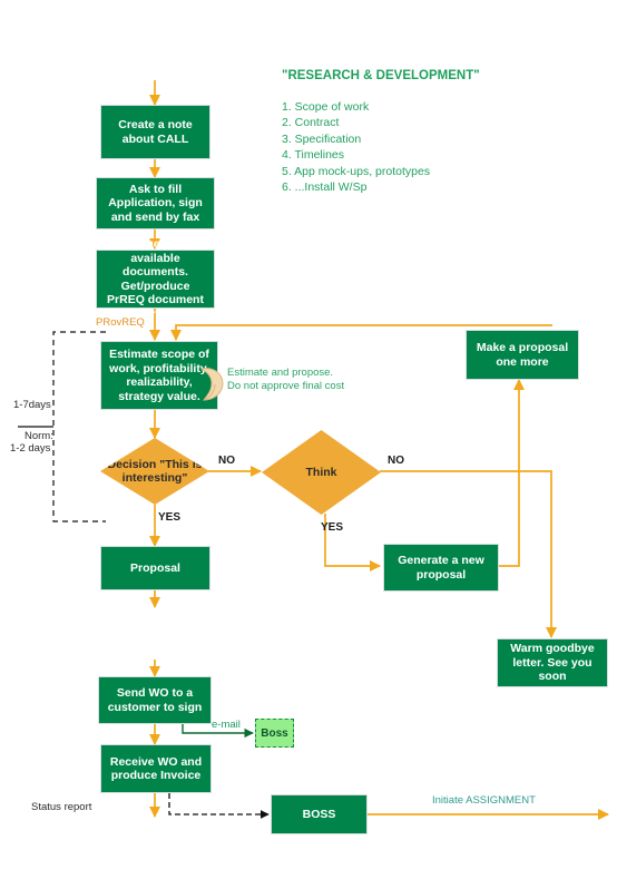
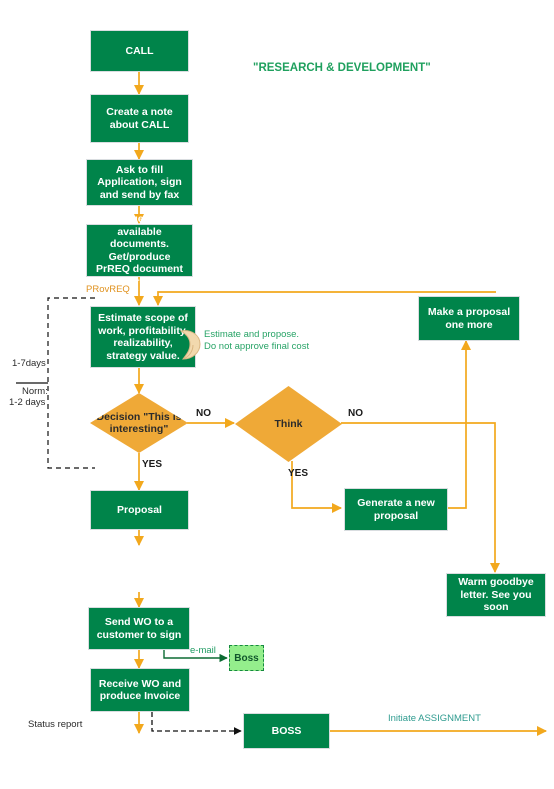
+ CALL
  Create a note about CALL
  Ask to fill Application, sign and send by fax
  Request all available documents. Get/produce PrREQ document as a result.
  Estimate scope of work, profitabilit realizability, strategy value.
  ecision "This i interesting"
  Think
  Make a proposal one more
  Generate a new proposal
  Warm goodbye letter. See you soon
  Proposal
  Send WO to a customer to sign
  Receive WO and produce Invoice
  BOSS
  Boss
  "RESEARCH & DEVELOPMENT"
- 1. Scope of work
- 2. Contract
- 3. Specification
- 4. Timelines
- 5. App mock-ups, prototypes
- 6. ...Install W/Sp
  PRovREQ
  1-7days
  Norm:
  1-2 days
  Estimate and propose.
  Do not approve final cost
  NO
  YES
  NO
  YES
  e-mail
  Status report
  Initiate ASSIGNMENT
